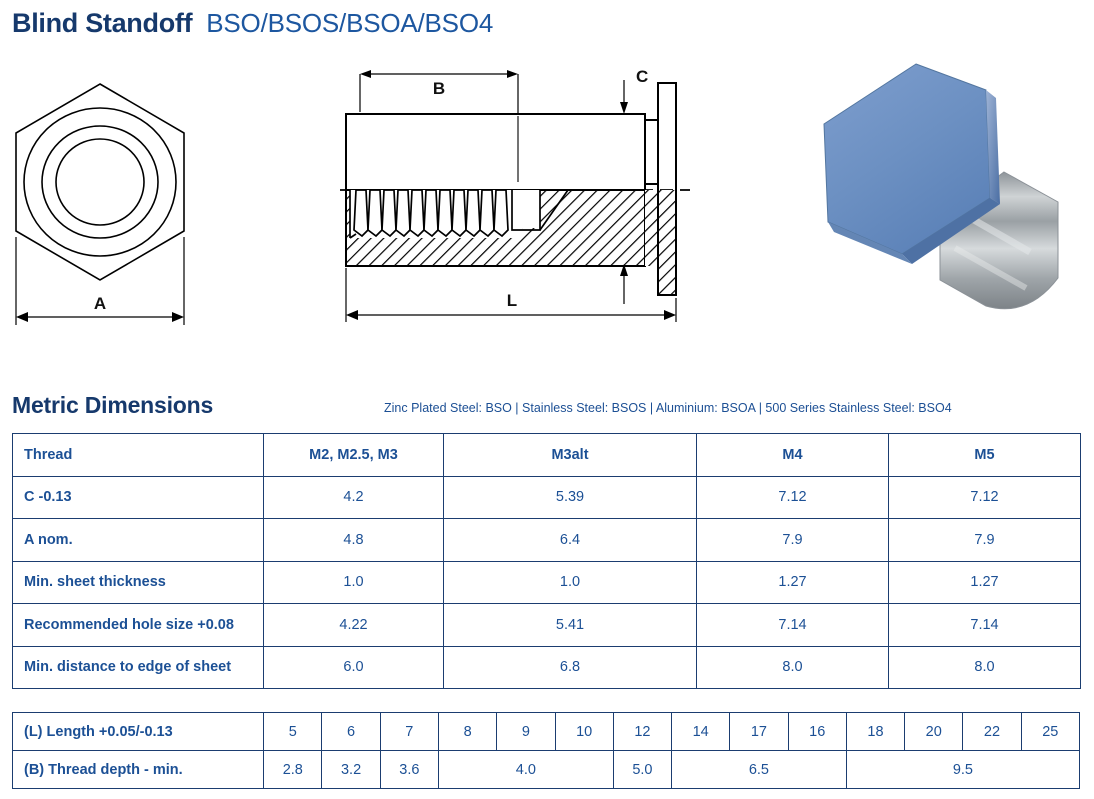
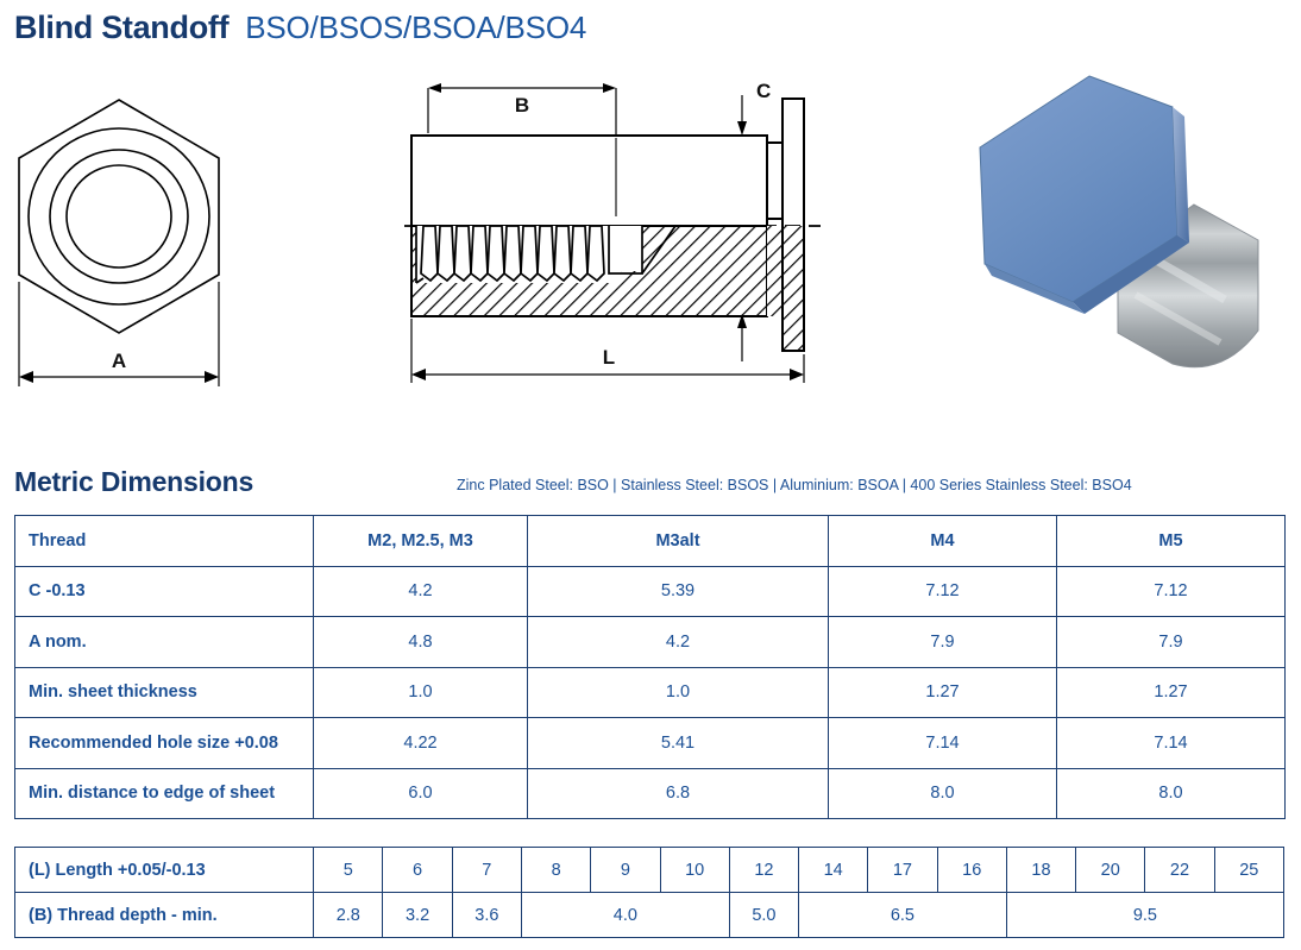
  Blind Standoff
  BSO/BSOS/BSOA/BSO4
  A
  B
  C
  L
  Metric Dimensions
- Zinc Plated Steel: BSO | Stainless Steel: BSOS | Aluminium: BSOA | 500 Series Stainless Steel: BSO4
+ Zinc Plated Steel: BSO | Stainless Steel: BSOS | Aluminium: BSOA | 400 Series Stainless Steel: BSO4
  Thread	M2, M2.5, M3	M3alt	M4	M5
  C -0.13	4.2	5.39	7.12	7.12
- A nom.	4.8	6.4	7.9	7.9
+ A nom.	4.8	4.2	7.9	7.9
  Min. sheet thickness	1.0	1.0	1.27	1.27
  Recommended hole size +0.08	4.22	5.41	7.14	7.14
  Min. distance to edge of sheet	6.0	6.8	8.0	8.0
  (L) Length +0.05/-0.13	5	6	7	8	9	10	12	14	17	16	18	20	22	25
  (B) Thread depth - min.	2.8	3.2	3.6	4.0	5.0	6.5	9.5
